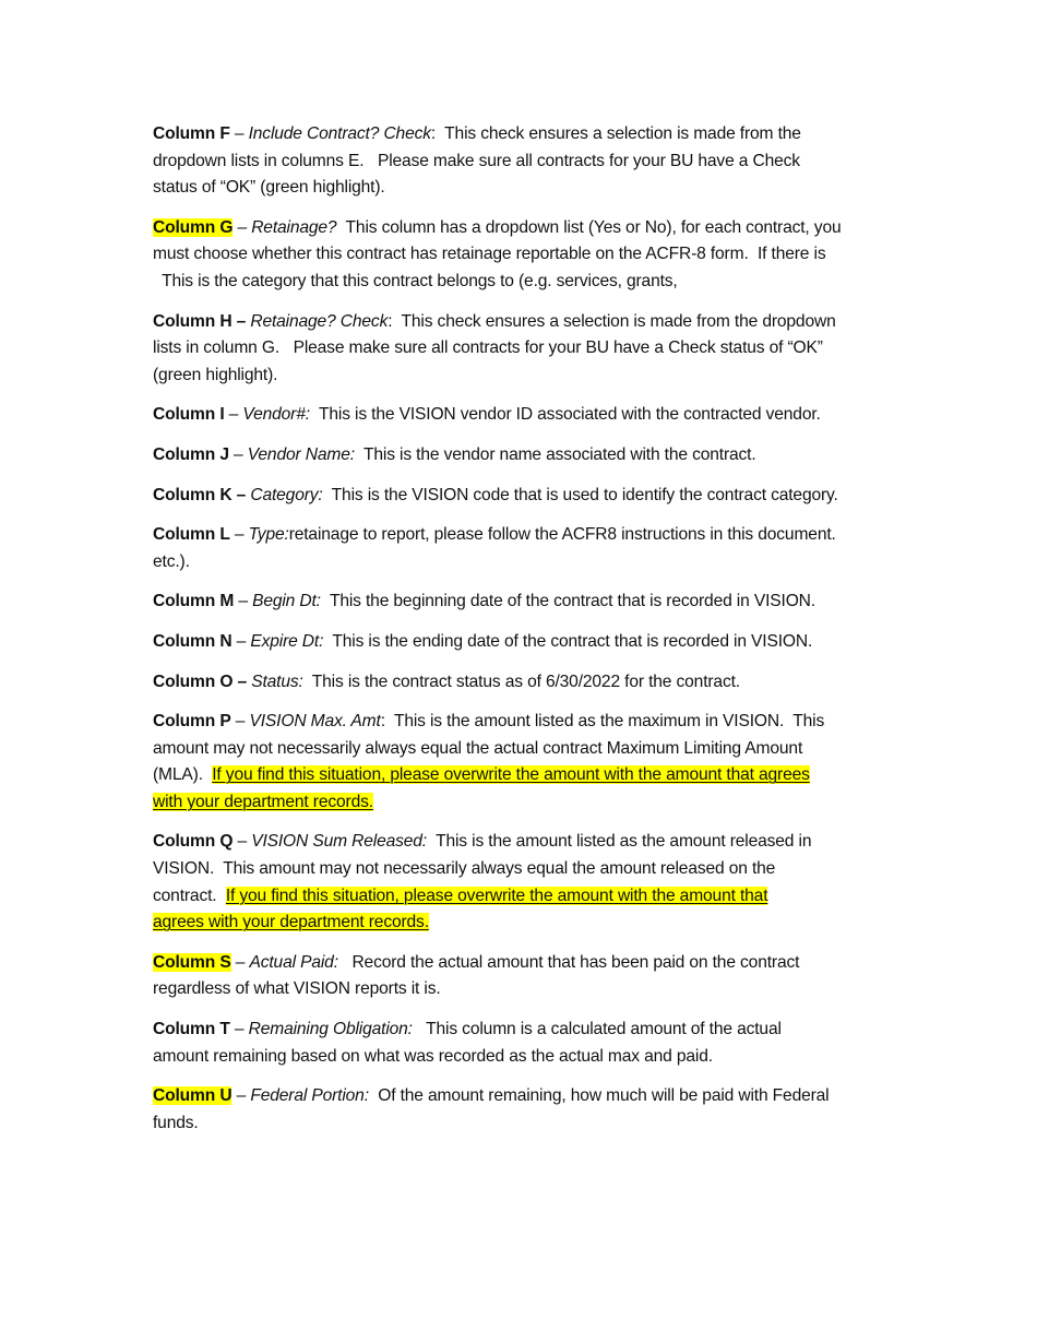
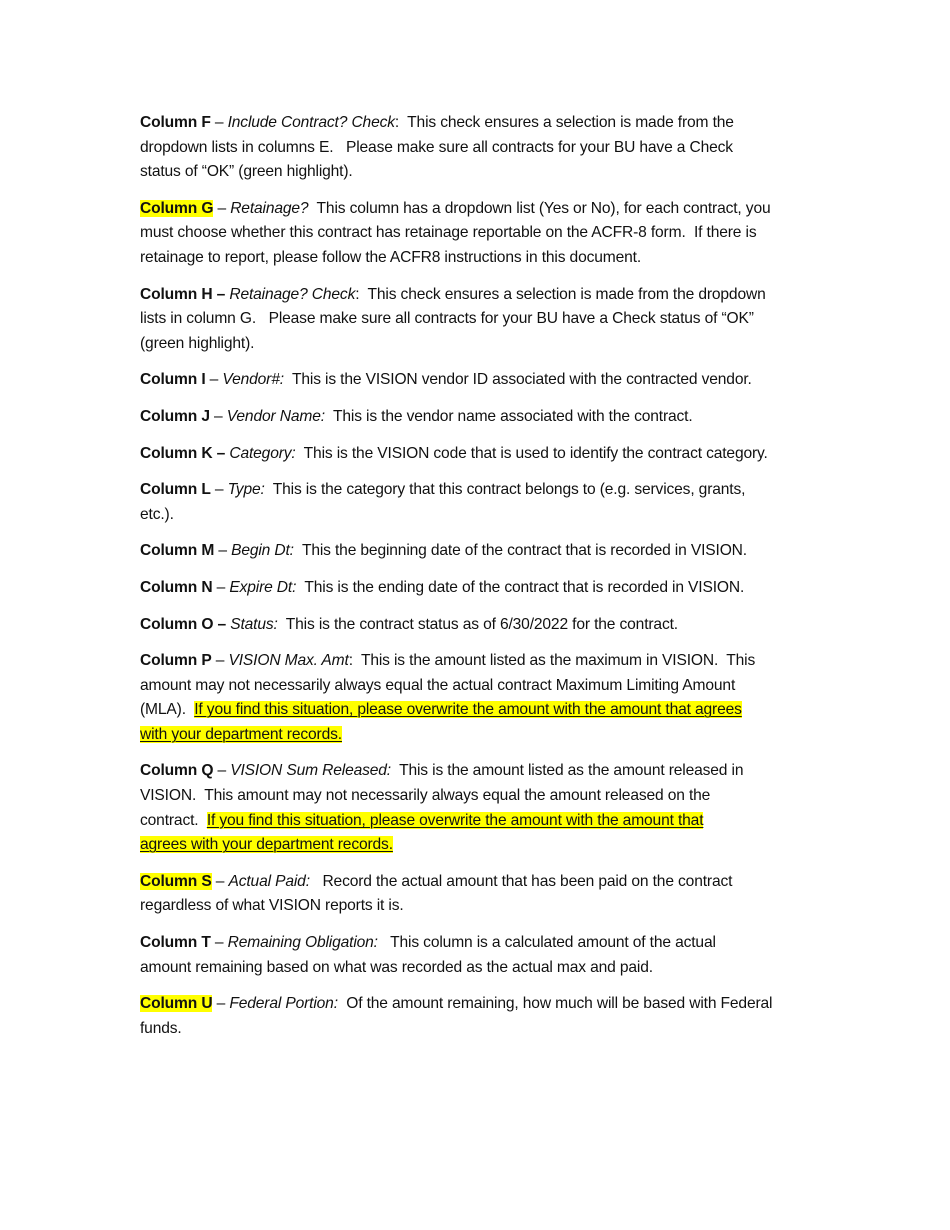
  Column F – Include Contract? Check: This check ensures a selection is made from the
  dropdown lists in columns E. Please make sure all contracts for your BU have a Check
  status of “OK” (green highlight).
  Column G – Retainage? This column has a dropdown list (Yes or No), for each contract, you
  must choose whether this contract has retainage reportable on the ACFR-8 form. If there is
- This is the category that this contract belongs to (e.g. services, grants,
+ retainage to report, please follow the ACFR8 instructions in this document.
  Column H – Retainage? Check: This check ensures a selection is made from the dropdown
  lists in column G. Please make sure all contracts for your BU have a Check status of “OK”
  (green highlight).
  Column I – Vendor#: This is the VISION vendor ID associated with the contracted vendor.
  Column J – Vendor Name: This is the vendor name associated with the contract.
  Column K – Category: This is the VISION code that is used to identify the contract category.
- Column L – Type:retainage to report, please follow the ACFR8 instructions in this document.
+ Column L – Type: This is the category that this contract belongs to (e.g. services, grants,
  etc.).
  Column M – Begin Dt: This the beginning date of the contract that is recorded in VISION.
  Column N – Expire Dt: This is the ending date of the contract that is recorded in VISION.
  Column O – Status: This is the contract status as of 6/30/2022 for the contract.
  Column P – VISION Max. Amt: This is the amount listed as the maximum in VISION. This
  amount may not necessarily always equal the actual contract Maximum Limiting Amount
  (MLA). If you find this situation, please overwrite the amount with the amount that agrees
  with your department records.
  Column Q – VISION Sum Released: This is the amount listed as the amount released in
  VISION. This amount may not necessarily always equal the amount released on the
  contract. If you find this situation, please overwrite the amount with the amount that
  agrees with your department records.
  Column S – Actual Paid: Record the actual amount that has been paid on the contract
  regardless of what VISION reports it is.
  Column T – Remaining Obligation: This column is a calculated amount of the actual
  amount remaining based on what was recorded as the actual max and paid.
- Column U – Federal Portion: Of the amount remaining, how much will be paid with Federal
+ Column U – Federal Portion: Of the amount remaining, how much will be based with Federal
  funds.
